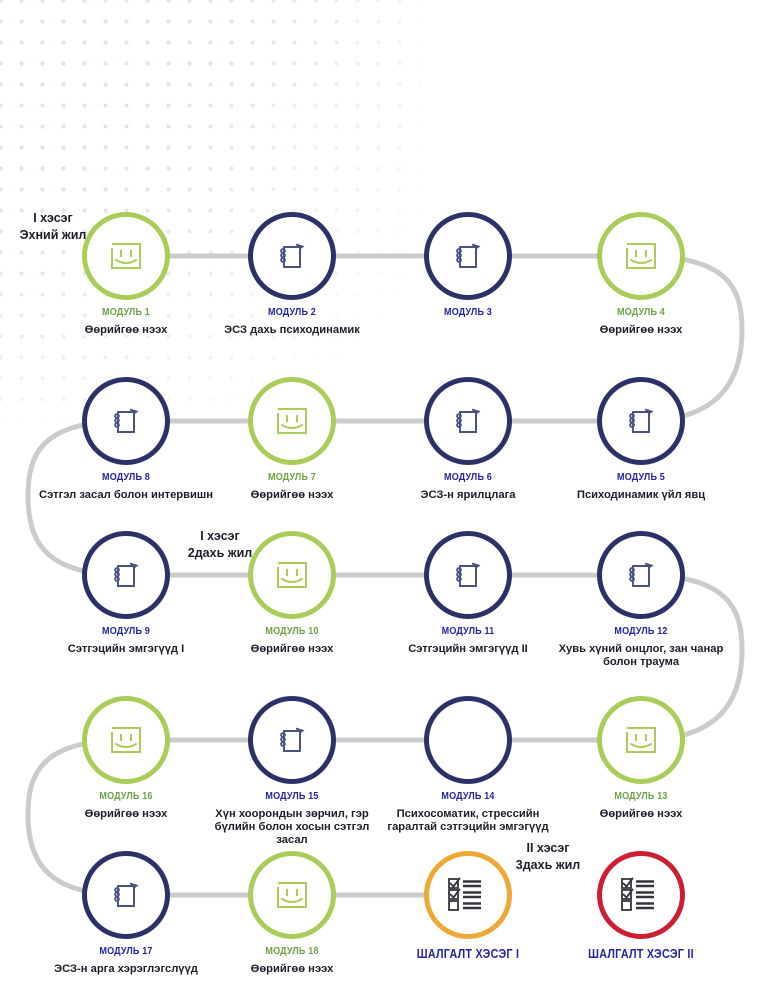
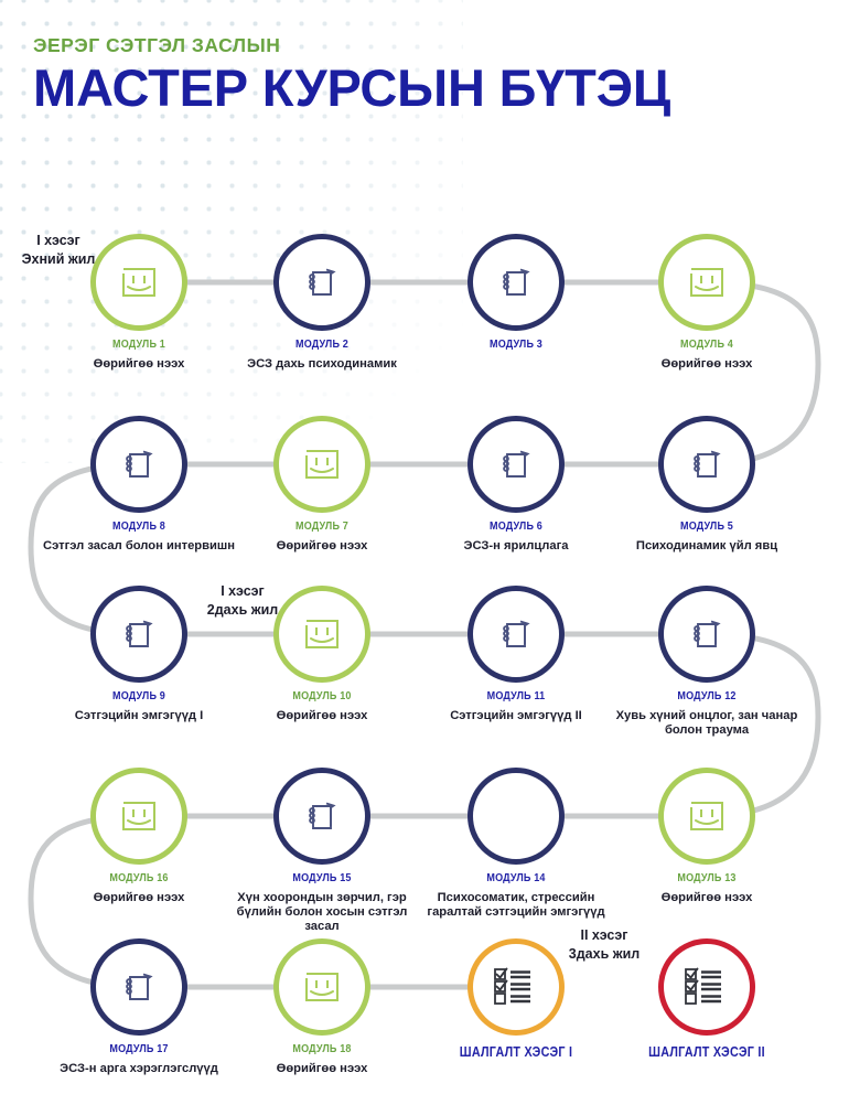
+ ЭЕРЭГ СЭТГЭЛ ЗАСЛЫН
+ МАСТЕР КУРСЫН БҮТЭЦ
  I хэсэг
  Эхний жил
  I хэсэг
  2дахь жил
  II хэсэг
  3дахь жил
  МОДУЛЬ 1
  Өөрийгөө нээх
  МОДУЛЬ 2
  ЭСЗ дахь психодинамик
  МОДУЛЬ 3
  МОДУЛЬ 4
  Өөрийгөө нээх
  МОДУЛЬ 8
  Сэтгэл засал болон интервишн
  МОДУЛЬ 7
  Өөрийгөө нээх
  МОДУЛЬ 6
  ЭСЗ-н ярилцлага
  МОДУЛЬ 5
  Психодинамик үйл явц
  МОДУЛЬ 9
  Сэтгэцийн эмгэгүүд I
  МОДУЛЬ 10
  Өөрийгөө нээх
  МОДУЛЬ 11
  Сэтгэцийн эмгэгүүд II
  МОДУЛЬ 12
  Хувь хүний онцлог, зан чанар болон траума
  МОДУЛЬ 16
  Өөрийгөө нээх
  МОДУЛЬ 15
  Хүн хоорондын зөрчил, гэр бүлийн болон хосын сэтгэл засал
  МОДУЛЬ 14
  Психосоматик, стрессийн гаралтай сэтгэцийн эмгэгүүд
  МОДУЛЬ 13
  Өөрийгөө нээх
  МОДУЛЬ 17
  ЭСЗ-н арга хэрэглэгслүүд
  МОДУЛЬ 18
  Өөрийгөө нээх
  ШАЛГАЛТ ХЭСЭГ I
  ШАЛГАЛТ ХЭСЭГ II
